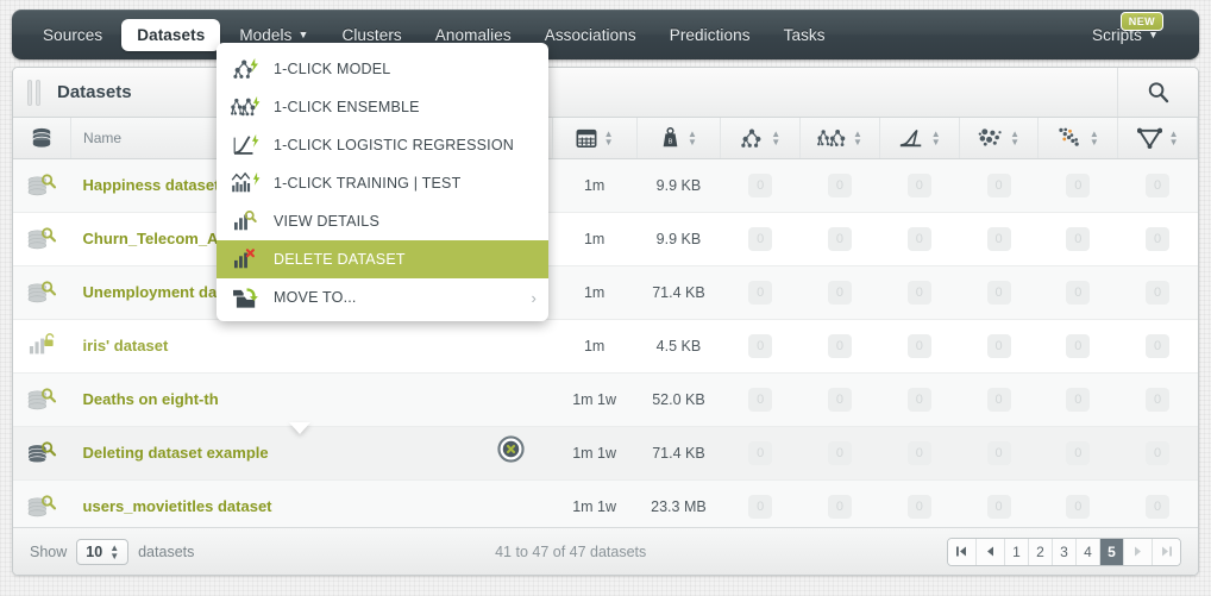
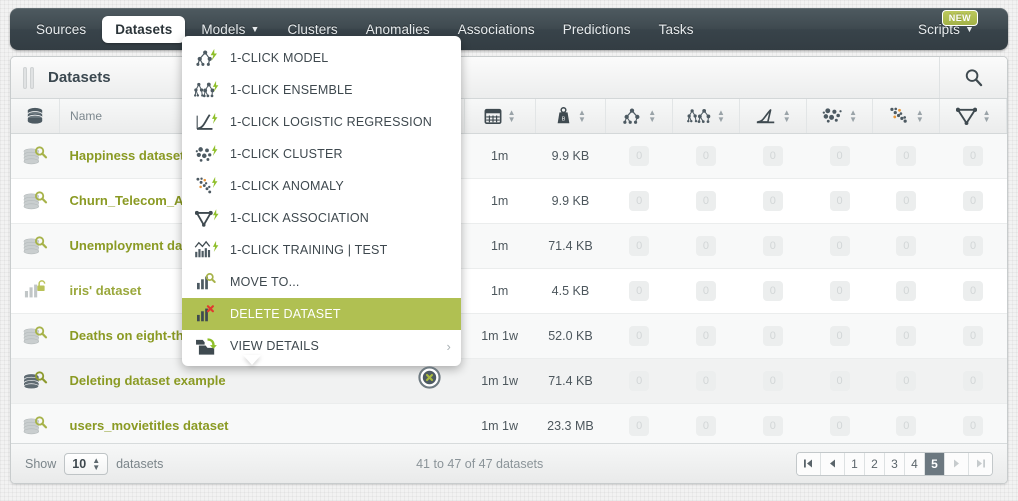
  Sources
  Datasets
  Models ▼
  Clusters
  Anomalies
  Associations
  Predictions
  Tasks
  Scripts ▼
  NEW
  Datasets
  	Name	▲▼	▲▼	▲▼	▲▼	▲▼	▲▼	▲▼	▲▼
  	Happiness datase	1m	9.9 KB				0	0
  	Churn_Telecom_A	1m	9.9 KB				0	0
  	Unemployment da	1m	71.4 KB				0	0
  	iris' dataset	1m	4.5 KB				0	0
  	Deaths on eight-th	1m 1w	52.0 KB				0	0
  	Deleting dataset example	1m 1w	71.4 KB				0	0
  	users_movietitles dataset	1m 1w	23.3 MB				0	0
  Show
  10
  ▲
  ▼
  datasets
  41 to 47 of 47 datasets
  1
  2
  3
  4
  5
  1-CLICK MODEL
  1-CLICK ENSEMBLE
  1-CLICK LOGISTIC REGRESSION
+ 1-CLICK CLUSTER
+ 1-CLICK ANOMALY
+ 1-CLICK ASSOCIATION
  1-CLICK TRAINING | TEST
- VIEW DETAILS
+ MOVE TO...
  DELETE DATASET
- MOVE TO...
+ VIEW DETAILS
  ›
